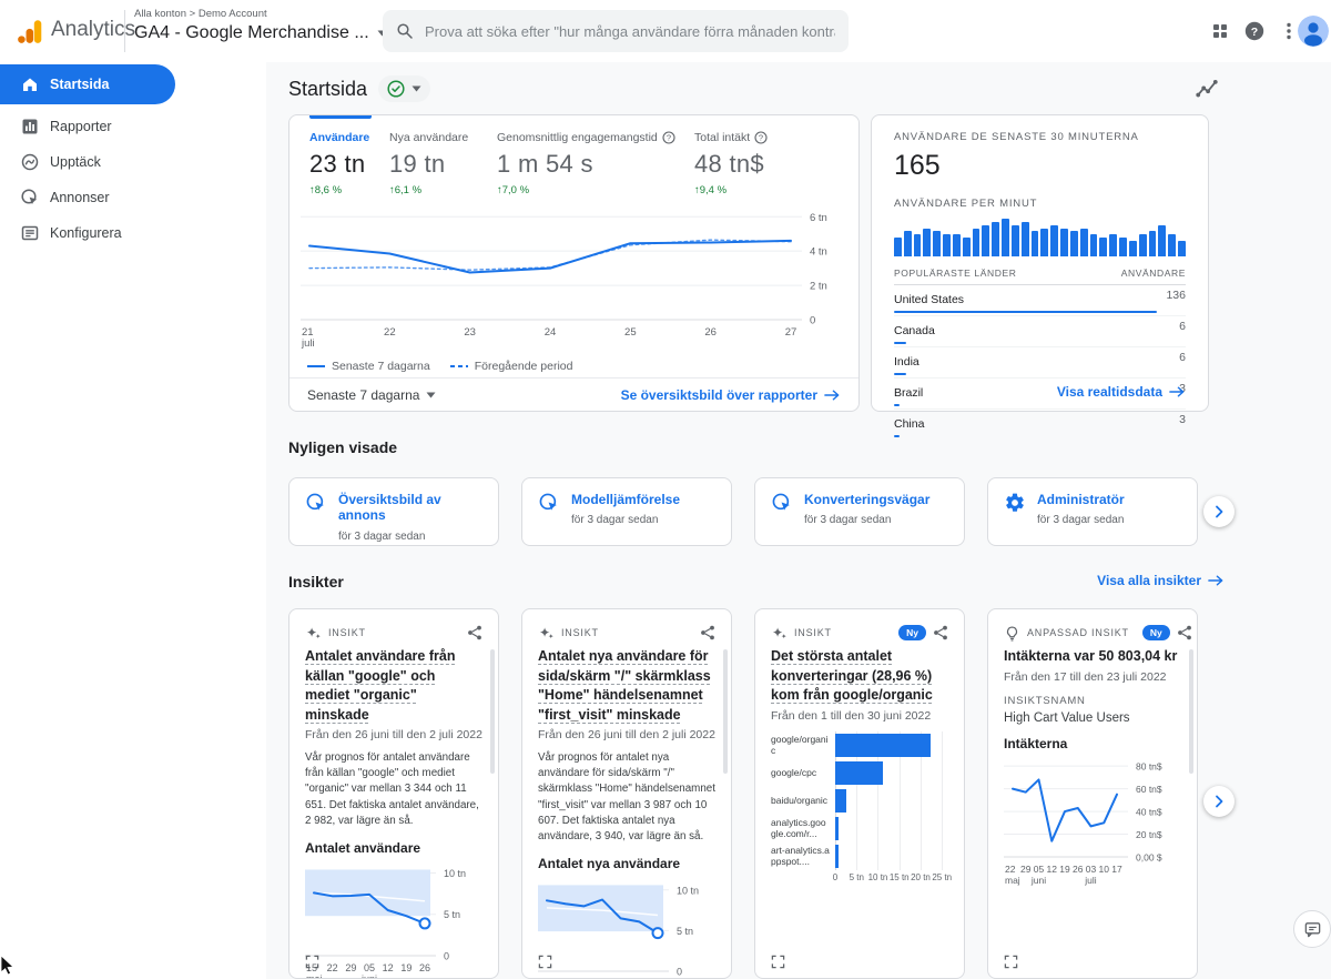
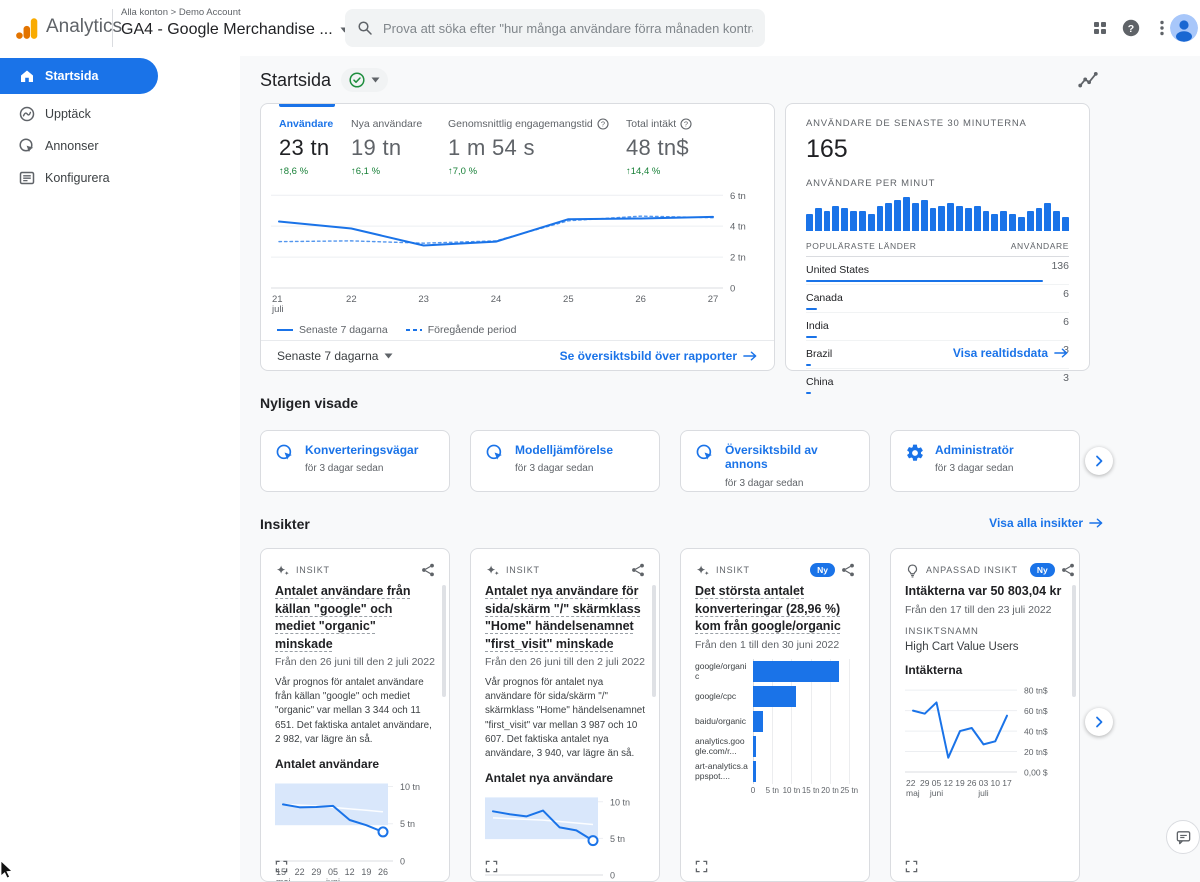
  Analytics
  Alla konton > Demo Account
  GA4 - Google Merchandise ...
  Prova att söka efter "hur många användare förra månaden kontr
  ?
  Startsida
- Rapporter
  Upptäck
  Annonser
  Konfigurera
  Startsida
  Användare
  23 tn
  ↑8,6 %
  Nya användare
  19 tn
  ↑6,1 %
  Genomsnittlig engagemangstid
  ?
  1 m 54 s
  ↑7,0 %
  Total intäkt
  ?
  48 tn$
- ↑9,4 %
+ ↑14,4 %
  0
  2 tn
  4 tn
  6 tn
  21
  juli
  22
  23
  24
  25
  26
  27
  Senaste 7 dagarna
  Föregående period
  Senaste 7 dagarna
  Se översiktsbild över rapporter
  ANVÄNDARE DE SENASTE 30 MINUTERNA
  165
  ANVÄNDARE PER MINUT
  POPULÄRASTE LÄNDER
  ANVÄNDARE
  United States
  136
  Canada
  6
  India
  6
  Brazil
  3
  China
  3
  Visa realtidsdata
  Nyligen visade
- Översiktsbild av annons
+ Konverteringsvägar
  för 3 dagar sedan
  Modelljämförelse
  för 3 dagar sedan
- Konverteringsvägar
+ Översiktsbild av annons
  för 3 dagar sedan
  Administratör
  för 3 dagar sedan
  Insikter
  Visa alla insikter
  INSIKT
  Antalet användare från källan "google" och mediet "organic" minskade
  Från den 26 juni till den 2 juli 2022
  Vår prognos för antalet användare från källan "google" och mediet "organic" var mellan 3 344 och 11 651. Det faktiska antalet användare, 2 982, var lägre än så.
  Antalet användare
  10 tn
  5 tn
  0
  22
  29
  05
  12
  19
  26
  INSIKT
  Antalet nya användare för sida/skärm "/" skärmklass "Home" händelsenamnet "first_visit" minskade
  Från den 26 juni till den 2 juli 2022
  Vår prognos för antalet nya användare för sida/skärm "/" skärmklass "Home" händelsenamnet "first_visit" var mellan 3 987 och 10 607. Det faktiska antalet nya användare, 3 940, var lägre än så.
  Antalet nya användare
  10 tn
  5 tn
  0
  INSIKT
  Ny
  Det största antalet konverteringar (28,96 %) kom från google/organic
  Från den 1 till den 30 juni 2022
  google/organic
  google/cpc
  baidu/organic
  analytics.google.com/r...
  art-analytics.appspot....
  0
  5 tn
  10 tn
  15 tn
  20 tn
  25 tn
  ANPASSAD INSIKT
  Ny
  Intäkterna var 50 803,04 kr
  Från den 17 till den 23 juli 2022
  INSIKTSNAMN
  High Cart Value Users
  Intäkterna
  80 tn$
  60 tn$
  40 tn$
  20 tn$
  0,00 $
  22
  maj
  29
  05
  juni
  12
  19
  26
  03
  juli
  10
  17
